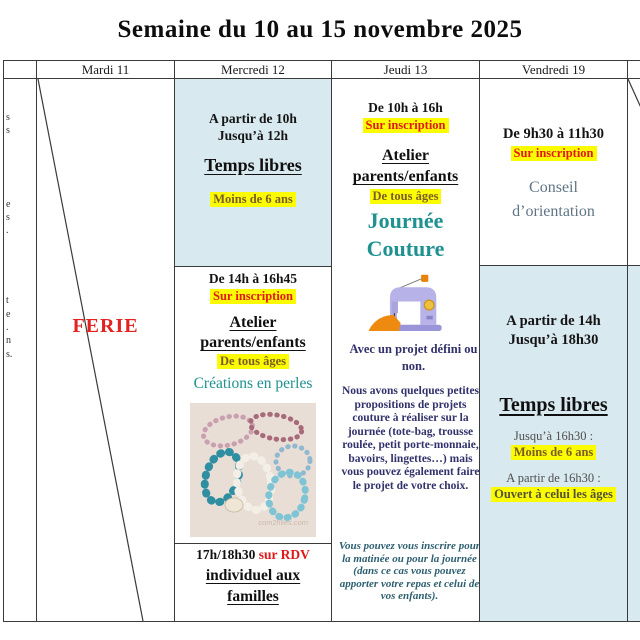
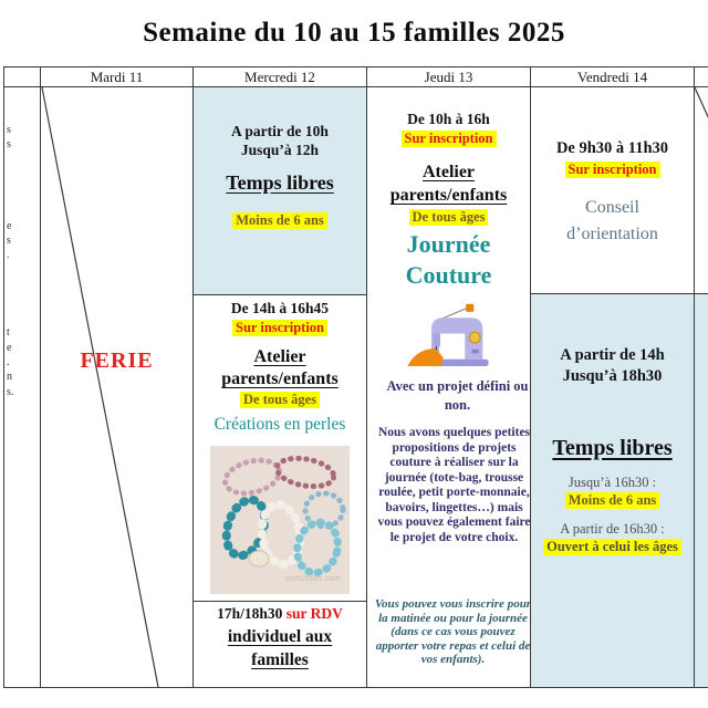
- Semaine du 10 au 15 novembre 2025
+ Semaine du 10 au 15 familles 2025
  Mardi 11
  Mercredi 12
  Jeudi 13
- Vendredi 19
+ Vendredi 14
  s
  s
  e
  s
  .
  t
  e
  .
  n
  s.
  FERIE
  A partir de 10h
  Jusqu’à 12h
  Temps libres
  Moins de 6 ans
  De 14h à 16h45
  Sur inscription
  Atelier
  parents/enfants
  De tous âges
  Créations en perles
  com2filles.com
  17h/18h30 sur RDV
  individuel aux
  familles
  De 10h à 16h
  Sur inscription
  Atelier
  parents/enfants
  De tous âges
  Journée
  Couture
  Avec un projet défini ou non.
  Nous avons quelques petites propositions de projets couture à réaliser sur la journée (tote-bag, trousse roulée, petit porte-monnaie, bavoirs, lingettes…) mais vous pouvez également faire le projet de votre choix.
  Vous pouvez vous inscrire pour la matinée ou pour la journée (dans ce cas vous pouvez apporter votre repas et celui de vos enfants).
  De 9h30 à 11h30
  Sur inscription
  Conseil
  d’orientation
  A partir de 14h
  Jusqu’à 18h30
  Temps libres
  Jusqu’à 16h30 :
  Moins de 6 ans
  A partir de 16h30 :
  Ouvert à celui les âges
